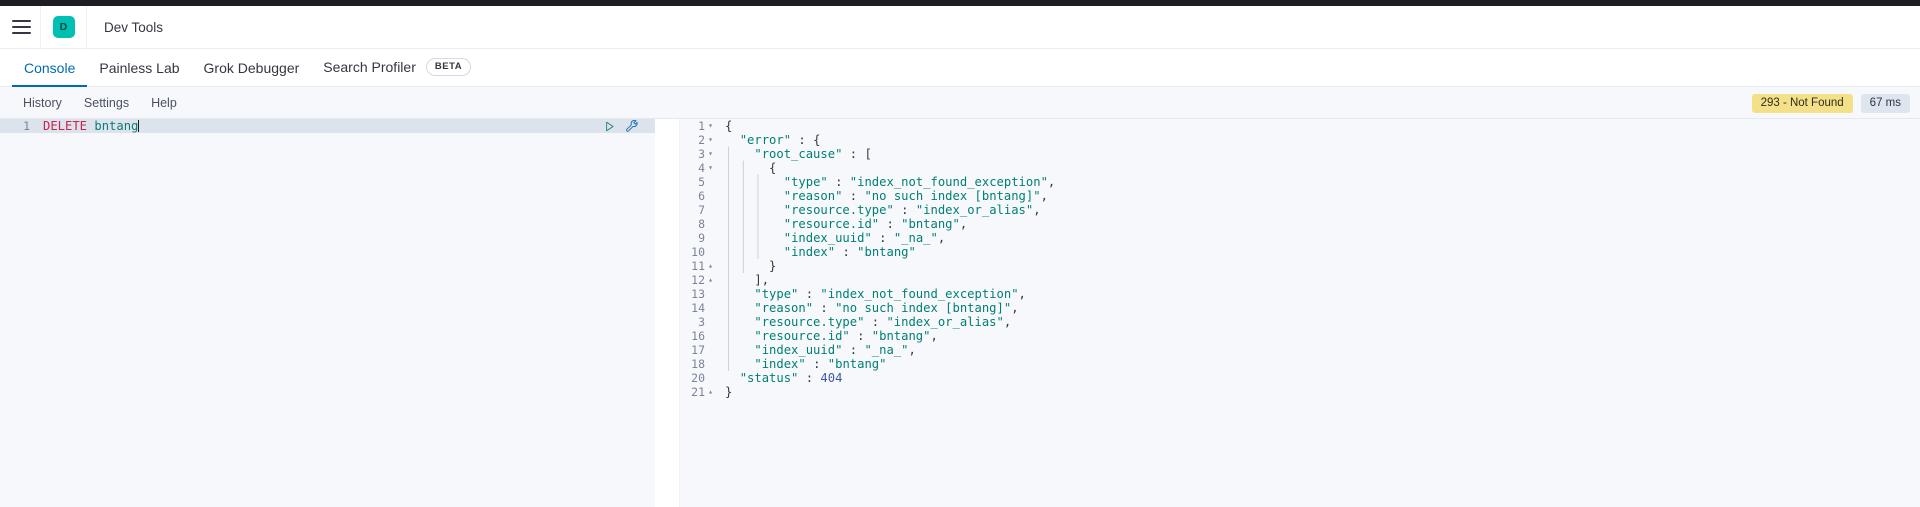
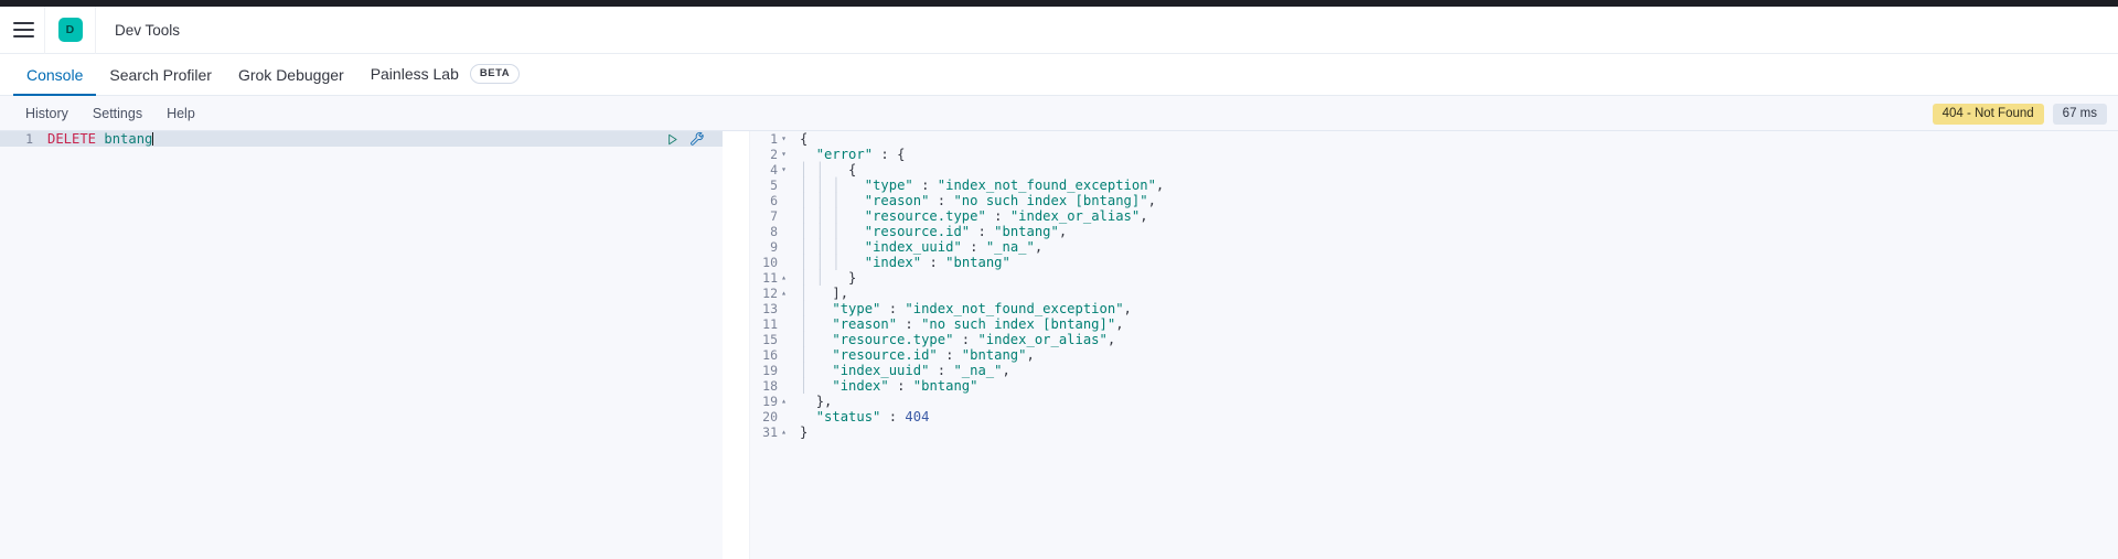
  D
  Dev Tools
  Console
- Painless Lab
+ Search Profiler
  Grok Debugger
- Search Profiler
+ Painless Lab
  BETA
  History
  Settings
  Help
- 293 - Not Found
+ 404 - Not Found
  67 ms
  1
  DELETE bntang
  1 ▾
  {
  2 ▾
  "error" : {
- 3 ▾
- │ "root_cause" : [
  4 ▾
  │ │ {
  5
  │ │ │ "type" : "index_not_found_exception",
  6
  │ │ │ "reason" : "no such index [bntang]",
  7
  │ │ │ "resource.type" : "index_or_alias",
  8
  │ │ │ "resource.id" : "bntang",
  9
  │ │ │ "index_uuid" : "_na_",
  10
  │ │ │ "index" : "bntang"
  11 ▴
  │ │ }
  12 ▴
  │ ],
  13
  │ "type" : "index_not_found_exception",
- 14
+ 11
  │ "reason" : "no such index [bntang]",
- 3
+ 15
  │ "resource.type" : "index_or_alias",
  16
  │ "resource.id" : "bntang",
- 17
+ 19
  │ "index_uuid" : "_na_",
  18
  │ "index" : "bntang"
+ 19 ▴
+ },
  20
  "status" : 404
- 21 ▴
+ 31 ▴
  }
